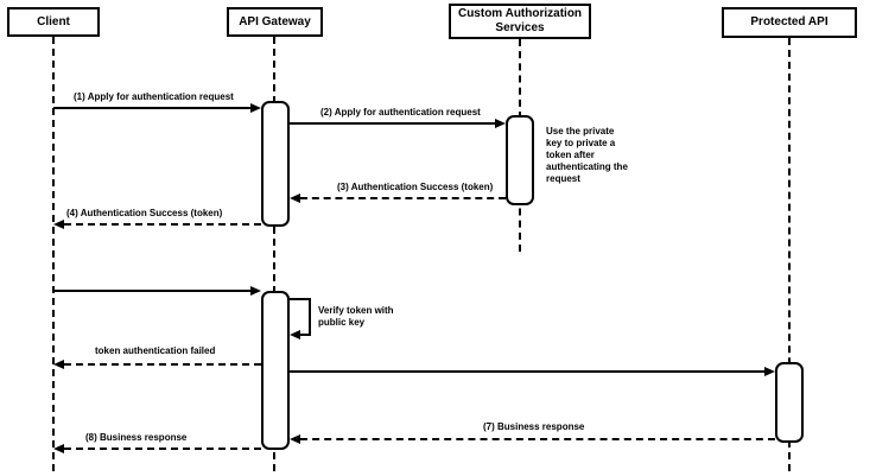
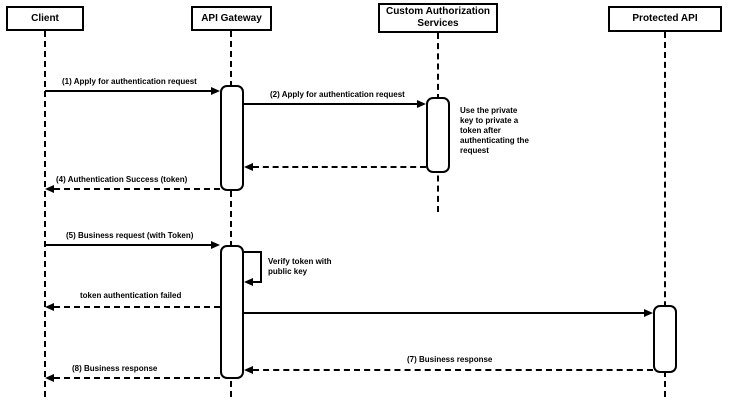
  Client
  API Gateway
  Custom Authorization Services
  Protected API
  (1) Apply for authentication request
  (2) Apply for authentication request
  Use the private key to private a token after authenticating the request
- (3) Authentication Success (token)
  (4) Authentication Success (token)
+ (5) Business request (with Token)
  Verify token with public key
  token authentication failed
  (7) Business response
  (8) Business response
